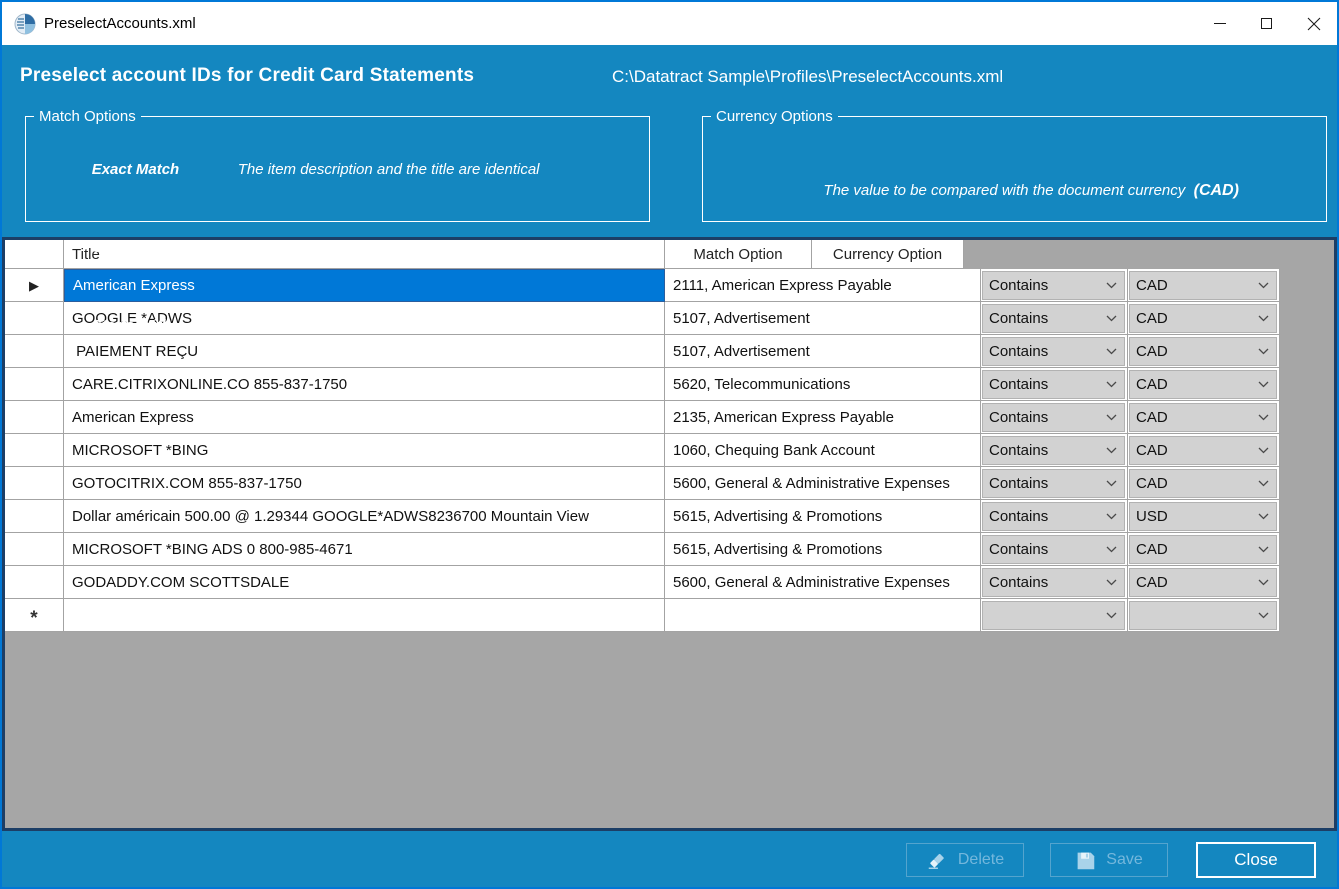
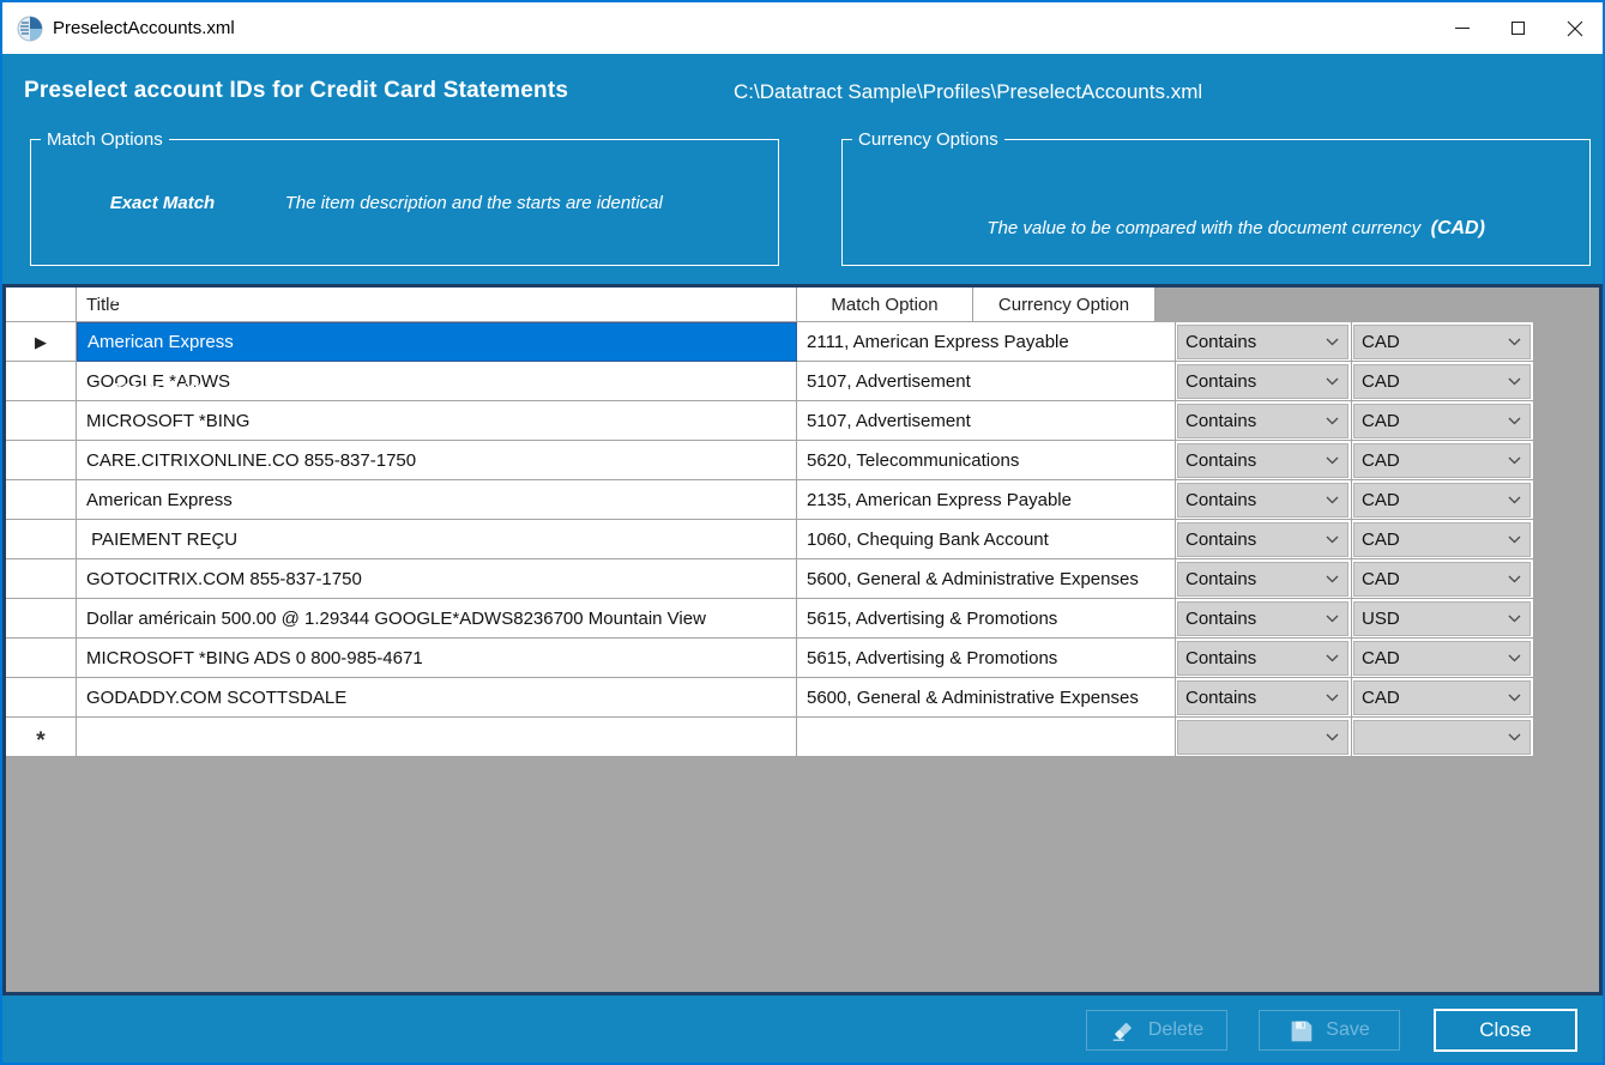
  PreselectAccounts.xml
  Preselect account IDs for Credit Card Statements
  C:\Datatract Sample\Profiles\PreselectAccounts.xml
  Match Options
- Exact Match The item description and the title are identical
+ Exact Match The item description and the starts are identical
  Contains The item description contains the title (default)
  Starts With The item description starts with the text in the title
  Currency Options
  The value to be compared with the document currency (CAD)
  Title
  Match Option
  Currency Option
  ▶
  American Express
  2111, American Express Payable
  Contains
  CAD
  GOOGLE *ADWS
  5107, Advertisement
  Contains
  CAD
- PAIEMENT REÇU
+ MICROSOFT *BING
  5107, Advertisement
  Contains
  CAD
  CARE.CITRIXONLINE.CO 855-837-1750
  5620, Telecommunications
  Contains
  CAD
  American Express
  2135, American Express Payable
  Contains
  CAD
- MICROSOFT *BING
+ PAIEMENT REÇU
  1060, Chequing Bank Account
  Contains
  CAD
  GOTOCITRIX.COM 855-837-1750
  5600, General & Administrative Expenses
  Contains
  CAD
  Dollar américain 500.00 @ 1.29344 GOOGLE*ADWS8236700 Mountain View
  5615, Advertising & Promotions
  Contains
  USD
  MICROSOFT *BING ADS 0 800-985-4671
  5615, Advertising & Promotions
  Contains
  CAD
  GODADDY.COM SCOTTSDALE
  5600, General & Administrative Expenses
  Contains
  CAD
  *
  Delete
  Save
  Close
